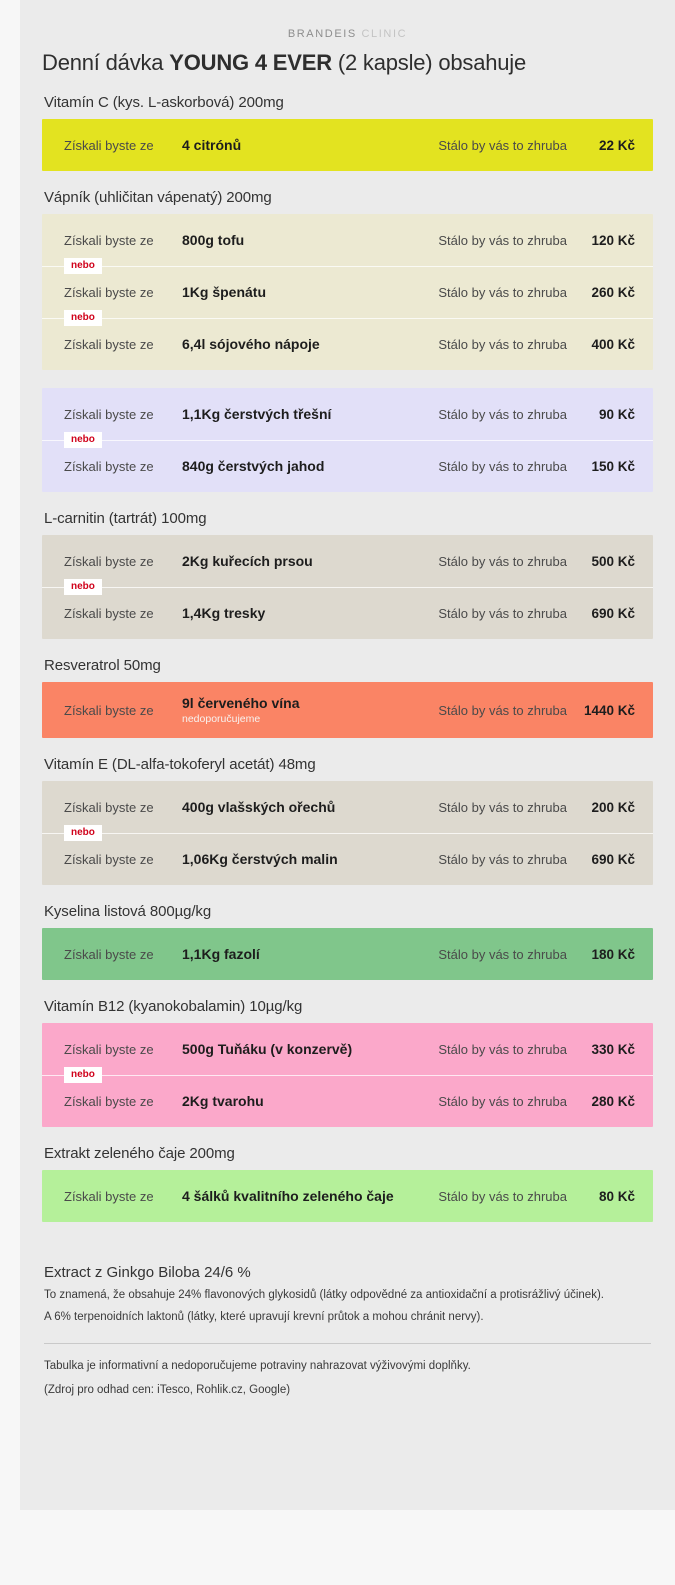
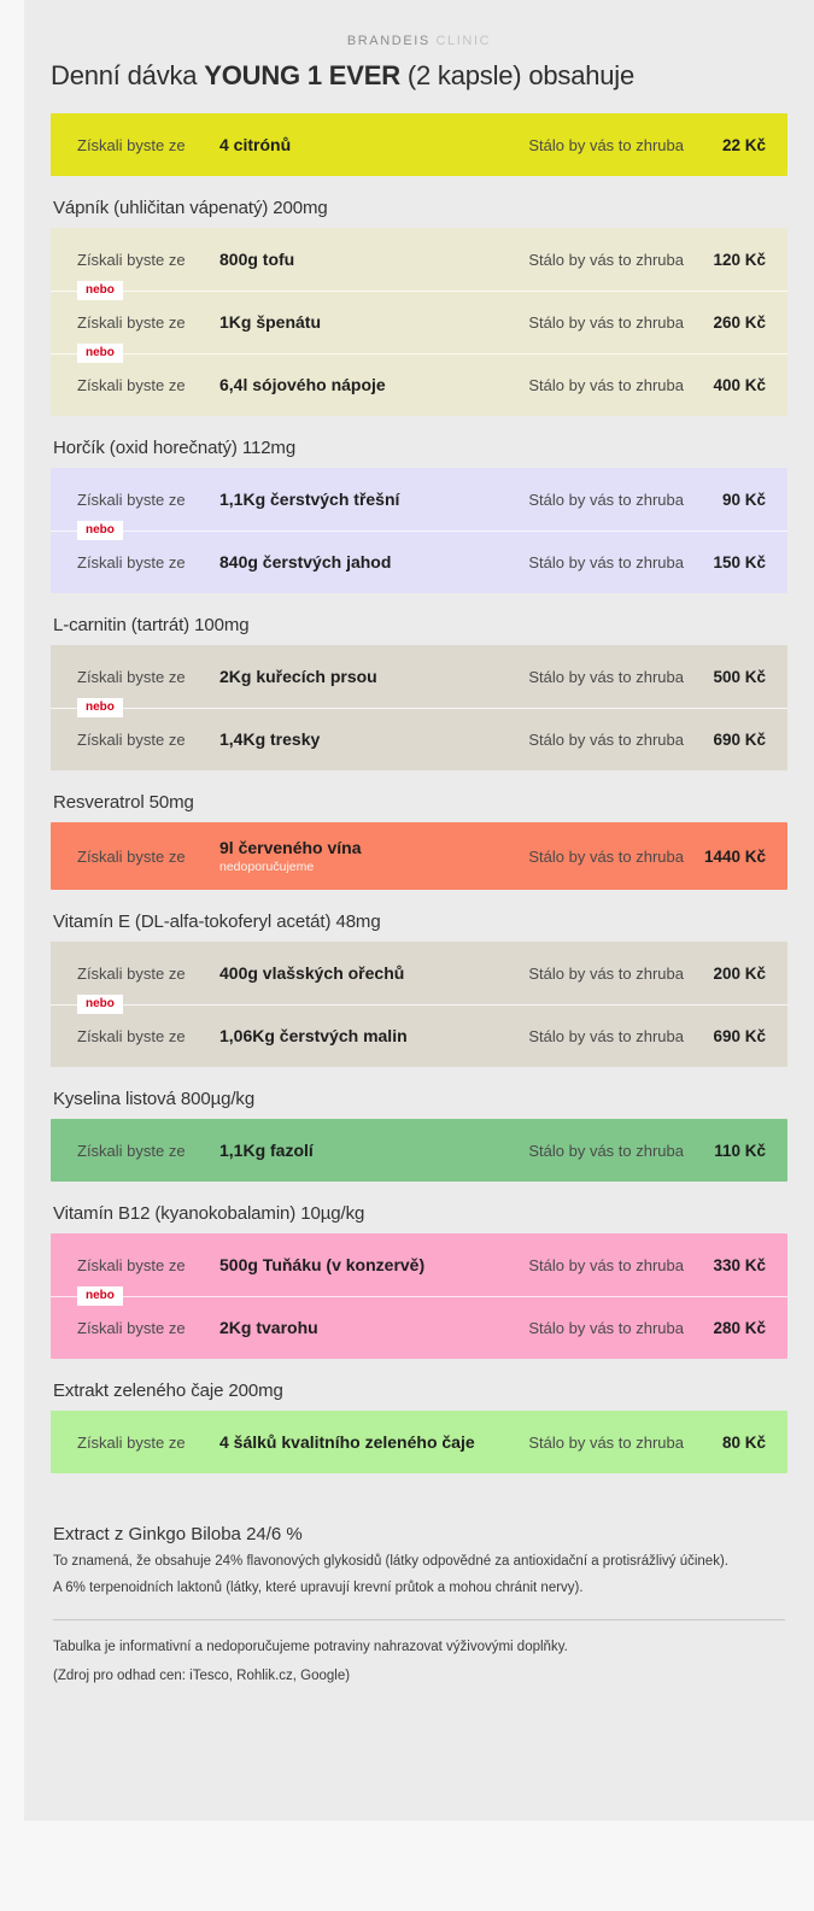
  BRANDEIS CLINIC
- Denní dávka YOUNG 4 EVER (2 kapsle) obsahuje
+ Denní dávka YOUNG 1 EVER (2 kapsle) obsahuje
- Vitamín C (kys. L-askorbová) 200mg
  Získali byste ze
  4 citrónů
  Stálo by vás to zhruba
  22 Kč
  Vápník (uhličitan vápenatý) 200mg
  Získali byste ze
  800g tofu
  Stálo by vás to zhruba
  120 Kč
  nebo
  Získali byste ze
  1Kg špenátu
  Stálo by vás to zhruba
  260 Kč
  nebo
  Získali byste ze
  6,4l sójového nápoje
  Stálo by vás to zhruba
  400 Kč
+ Horčík (oxid horečnatý) 112mg
  Získali byste ze
  1,1Kg čerstvých třešní
  Stálo by vás to zhruba
  90 Kč
  nebo
  Získali byste ze
  840g čerstvých jahod
  Stálo by vás to zhruba
  150 Kč
  L-carnitin (tartrát) 100mg
  Získali byste ze
  2Kg kuřecích prsou
  Stálo by vás to zhruba
  500 Kč
  nebo
  Získali byste ze
  1,4Kg tresky
  Stálo by vás to zhruba
  690 Kč
  Resveratrol 50mg
  Získali byste ze
  9l červeného vína
  nedoporučujeme
  Stálo by vás to zhruba
  1440 Kč
  Vitamín E (DL-alfa-tokoferyl acetát) 48mg
  Získali byste ze
  400g vlašských ořechů
  Stálo by vás to zhruba
  200 Kč
  nebo
  Získali byste ze
  1,06Kg čerstvých malin
  Stálo by vás to zhruba
  690 Kč
  Kyselina listová 800µg/kg
  Získali byste ze
  1,1Kg fazolí
  Stálo by vás to zhruba
- 180 Kč
+ 110 Kč
  Vitamín B12 (kyanokobalamin) 10µg/kg
  Získali byste ze
  500g Tuňáku (v konzervě)
  Stálo by vás to zhruba
  330 Kč
  nebo
  Získali byste ze
  2Kg tvarohu
  Stálo by vás to zhruba
  280 Kč
  Extrakt zeleného čaje 200mg
  Získali byste ze
  4 šálků kvalitního zeleného čaje
  Stálo by vás to zhruba
  80 Kč
  Extract z Ginkgo Biloba 24/6 %
  To znamená, že obsahuje 24% flavonových glykosidů (látky odpovědné za antioxidační a protisrážlivý účinek).
  A 6% terpenoidních laktonů (látky, které upravují krevní průtok a mohou chránit nervy).
  Tabulka je informativní a nedoporučujeme potraviny nahrazovat výživovými doplňky.
  (Zdroj pro odhad cen: iTesco, Rohlik.cz, Google)
